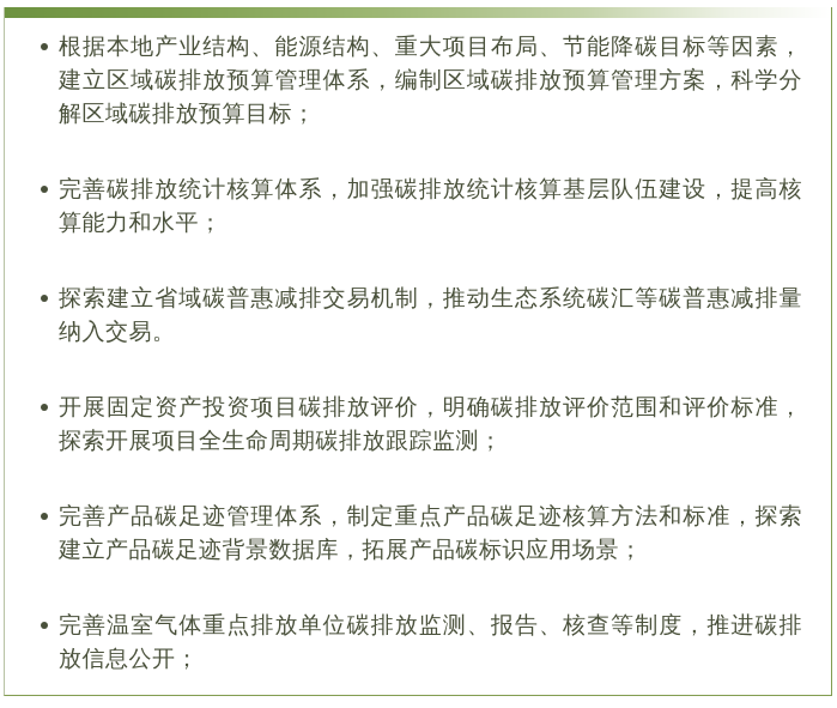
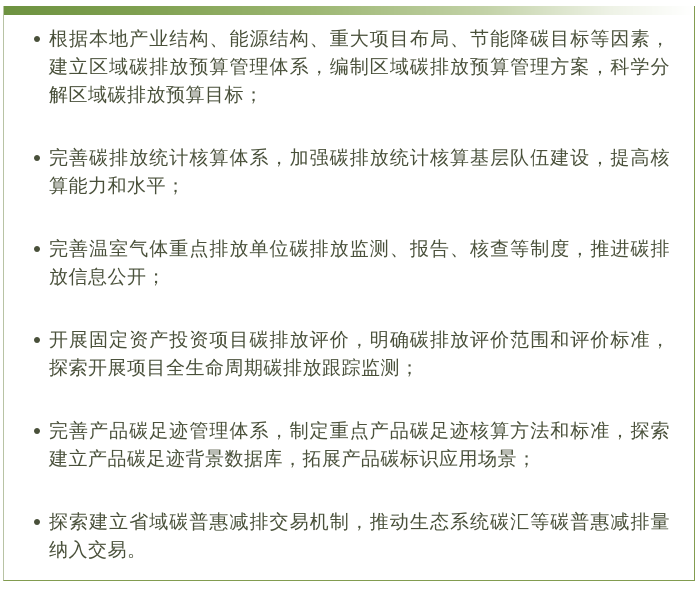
  根据本地产业结构、能源结构、重大项目布局、节能降碳目标等因素，建立区域碳排放预算管理体系，编制区域碳排放预算管理方案，科学分解区域碳排放预算目标；
  完善碳排放统计核算体系，加强碳排放统计核算基层队伍建设，提高核算能力和水平；
- 探索建立省域碳普惠减排交易机制，推动生态系统碳汇等碳普惠减排量纳入交易。
+ 完善温室气体重点排放单位碳排放监测、报告、核查等制度，推进碳排放信息公开；
  开展固定资产投资项目碳排放评价，明确碳排放评价范围和评价标准，探索开展项目全生命周期碳排放跟踪监测；
  完善产品碳足迹管理体系，制定重点产品碳足迹核算方法和标准，探索建立产品碳足迹背景数据库，拓展产品碳标识应用场景；
- 完善温室气体重点排放单位碳排放监测、报告、核查等制度，推进碳排放信息公开；
+ 探索建立省域碳普惠减排交易机制，推动生态系统碳汇等碳普惠减排量纳入交易。
